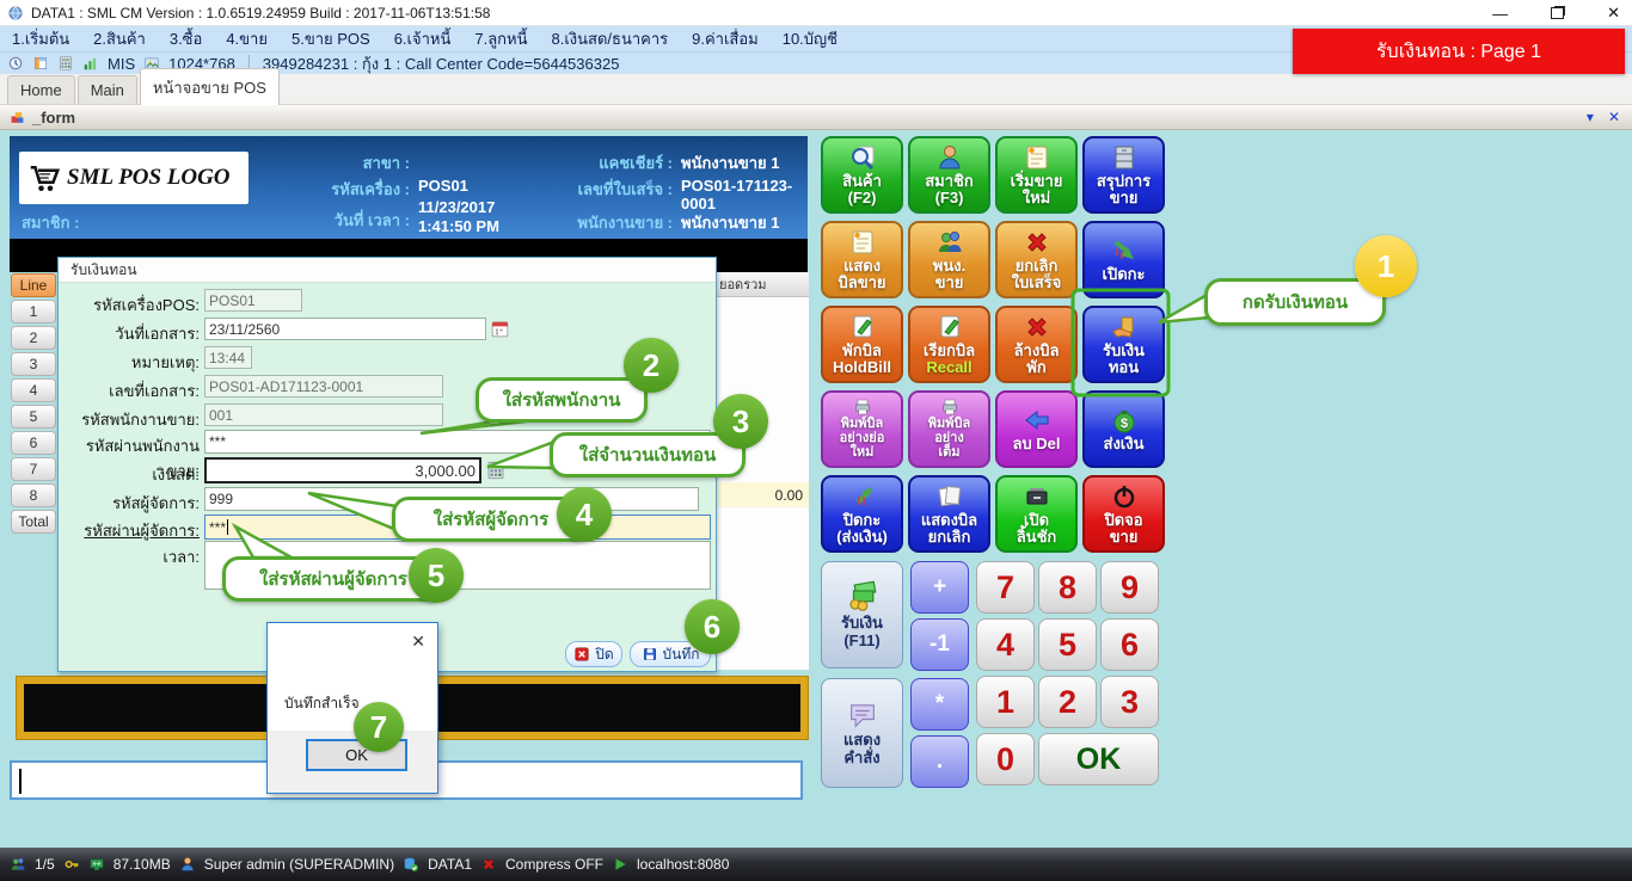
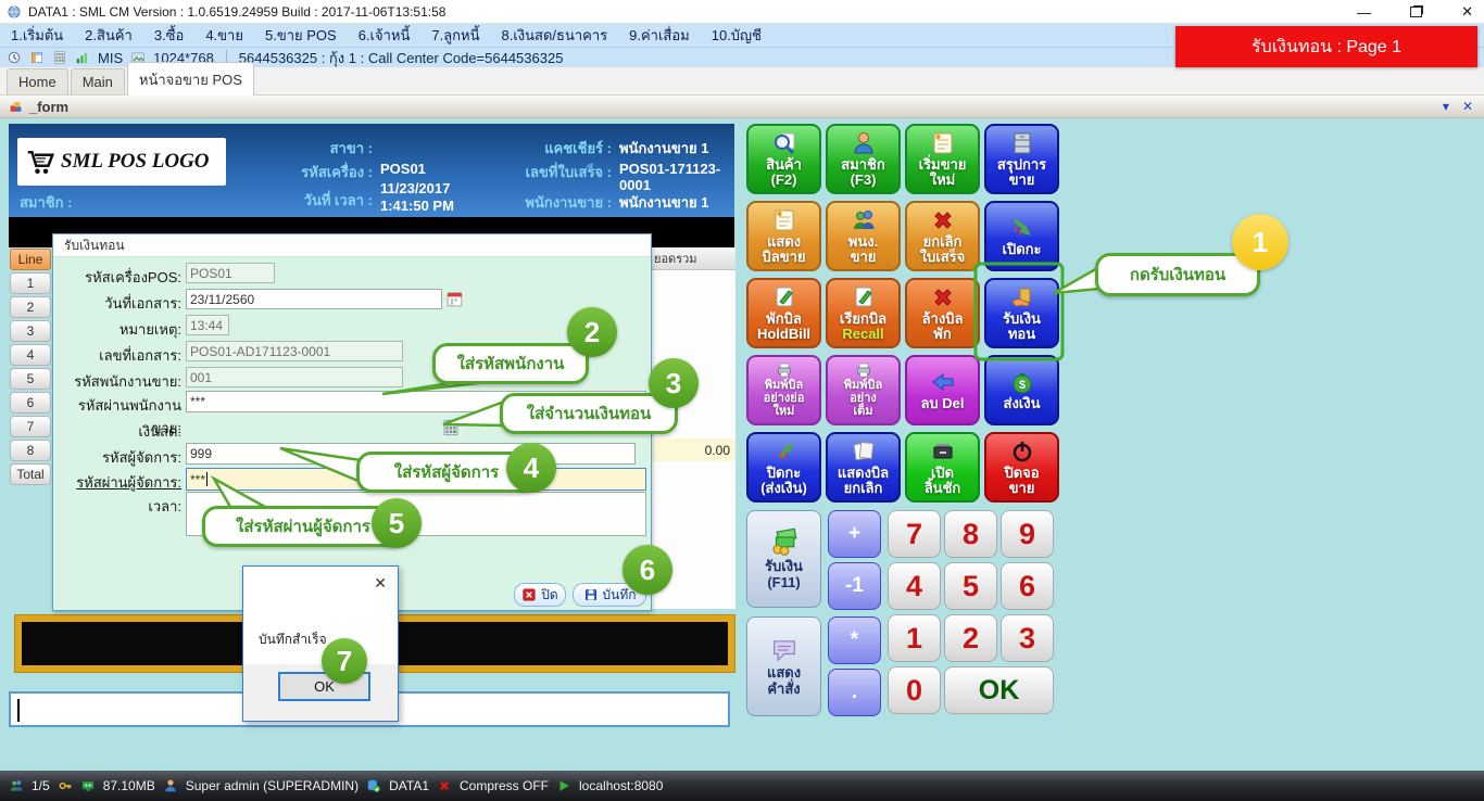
  DATA1 : SML CM Version : 1.0.6519.24959 Build : 2017-11-06T13:51:58
  —
  ✕
  1.เริ่มต้น
  2.สินค้า
  3.ซื้อ
  4.ขาย
  5.ขาย POS
  6.เจ้าหนี้
  7.ลูกหนี้
  8.เงินสด/ธนาคาร
  9.ค่าเสื่อม
  10.บัญชี
  MIS
  1024*768
- 3949284231 : กุ้ง 1 : Call Center Code=5644536325
+ 5644536325 : กุ้ง 1 : Call Center Code=5644536325
  รับเงินทอน : Page 1
  Home
  Main
  หน้าจอขาย POS
  _form
  ▾
  ✕
  SML POS LOGO
  สมาชิก :
  สาขา :
  รหัสเครื่อง :
  POS01
  วันที่ เวลา :
  11/23/2017
  1:41:50 PM
  แคชเชียร์ :
  พนักงานขาย 1
  เลขที่ใบเสร็จ :
  POS01-171123-0001
  พนักงานขาย :
  พนักงานขาย 1
  Line
  1
  2
  3
  4
  5
  6
  7
  8
  Total
  ยอดรวม
  0.00
  รับเงินทอน
  รหัสเครื่องPOS:
  POS01
  วันที่เอกสาร:
  23/11/2560
  หมายเหตุ:
  13:44
  เลขที่เอกสาร:
  POS01-AD171123-0001
  รหัสพนักงานขาย:
  001
  รหัสผ่านพนักงานขาย:
  ***
  เงินสด:
- 3,000.00
  รหัสผู้จัดการ:
  999
  รหัสผ่านผู้จัดการ:
  ***
  เวลา:
  ปิด
  บันทึก
  สินค้า
  (F2)
  สมาชิก
  (F3)
  เริ่มขาย
  ใหม่
  สรุปการ
  ขาย
  แสดง
  บิลขาย
  พนง.
  ขาย
  ยกเลิก
  ใบเสร็จ
  เปิดกะ
  พักบิล
  HoldBill
  เรียกบิล
  Recall
  ล้างบิล
  พัก
  รับเงิน
  ทอน
  พิมพ์บิล
  อย่างย่อ
  ใหม่
  พิมพ์บิล
  อย่าง
  เต็ม
  ลบ Del
  ส่งเงิน
  ปิดกะ
  (ส่งเงิน)
  แสดงบิล
  ยกเลิก
  เปิด
  ลิ้นชัก
  ปิดจอ
  ขาย
  รับเงิน
  (F11)
  แสดง
  คำสั่ง
  +
  -1
  *
  .
  7
  8
  9
  4
  5
  6
  1
  2
  3
  0
  OK
  กดรับเงินทอน
  1
  ใส่รหัสพนักงาน
  2
  ใส่จำนวนเงินทอน
  3
  ใส่รหัสผู้จัดการ
  4
  ใส่รหัสผ่านผู้จัดการ
  5
  6
  ✕
  บันทึกสำเร็จ
  OK
  7
  1/5
  87.10MB
  Super admin (SUPERADMIN)
  DATA1
  Compress OFF
  localhost:8080
